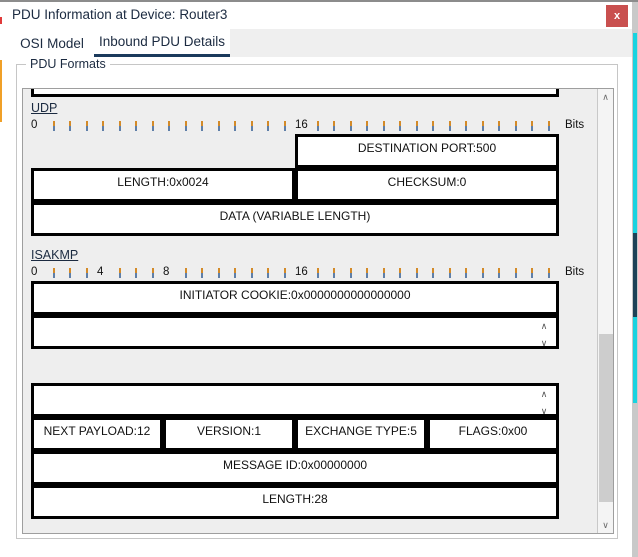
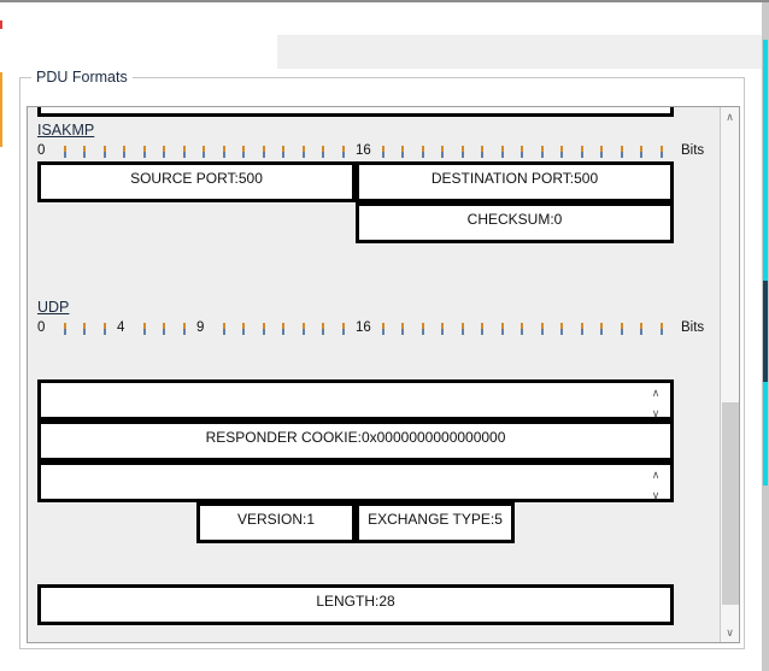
- PDU Information at Device: Router3
- x
- OSI Model
- Inbound PDU Details
  PDU Formats
- UDP
+ ISAKMP
  0
  16
  Bits
+ SOURCE PORT:500
  DESTINATION PORT:500
- LENGTH:0x0024
  CHECKSUM:0
- DATA (VARIABLE LENGTH)
- ISAKMP
+ UDP
  0
  4
- 8
+ 9
  16
  Bits
- INITIATOR COOKIE:0x0000000000000000
  ∧
  ∨
+ RESPONDER COOKIE:0x0000000000000000
  ∧
  ∨
- NEXT PAYLOAD:12
  VERSION:1
  EXCHANGE TYPE:5
- FLAGS:0x00
- MESSAGE ID:0x00000000
  LENGTH:28
  ∧
  ∨
